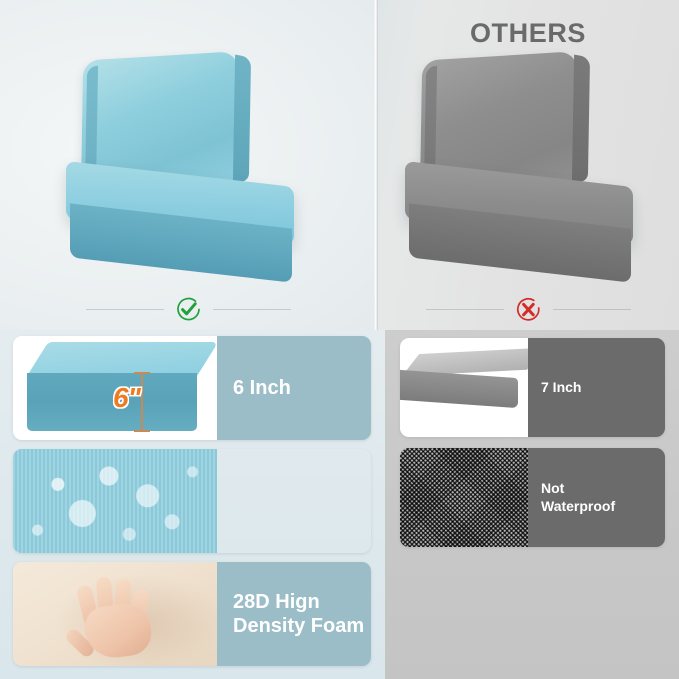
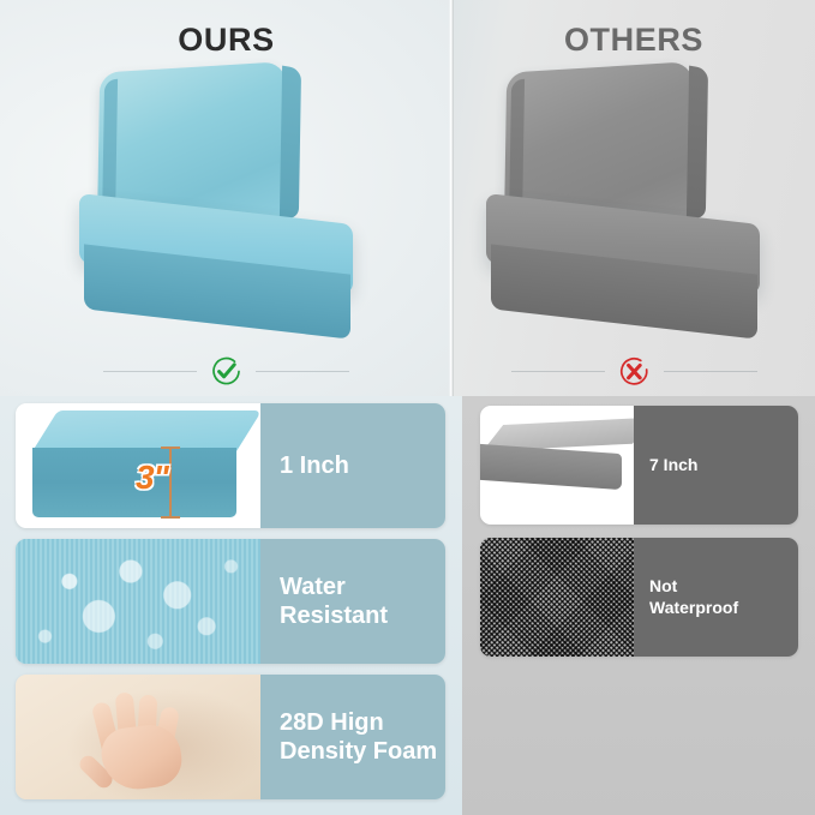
+ OURS
  OTHERS
- 6"
+ 3"
- 6 Inch
+ 1 Inch
+ Water
+ Resistant
  28D Hign
  Density Foam
  7 Inch
  Not
  Waterproof
